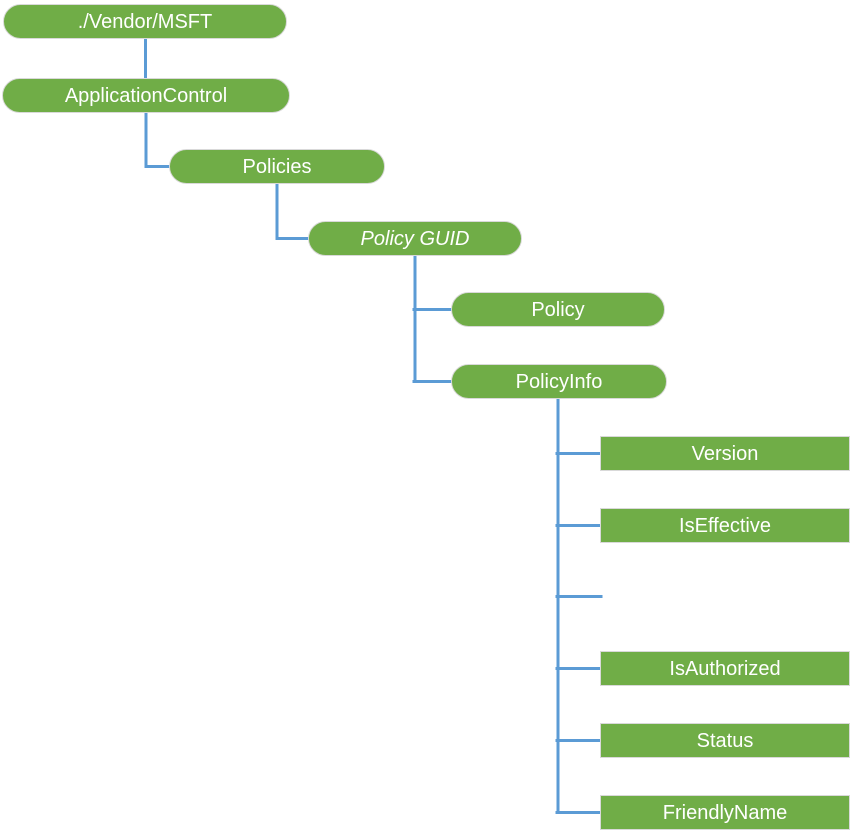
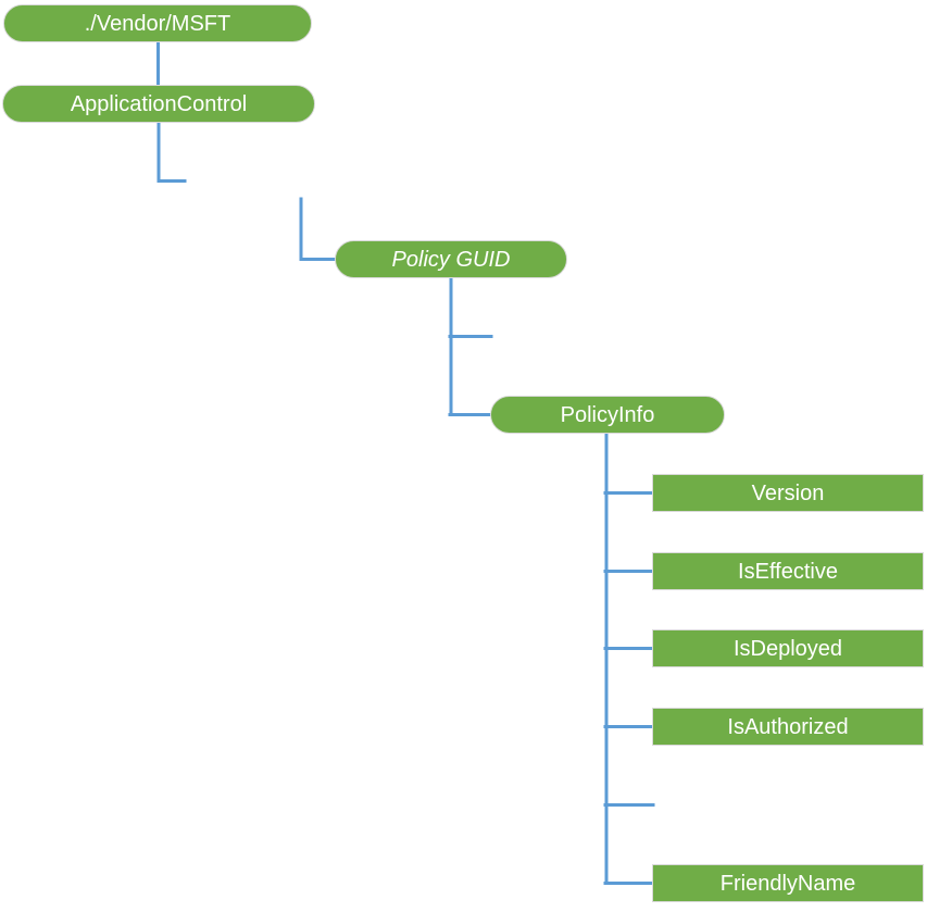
  ./Vendor/MSFT
  ApplicationControl
- Policies
  Policy GUID
- Policy
  PolicyInfo
  Version
  IsEffective
+ IsDeployed
  IsAuthorized
- Status
  FriendlyName
